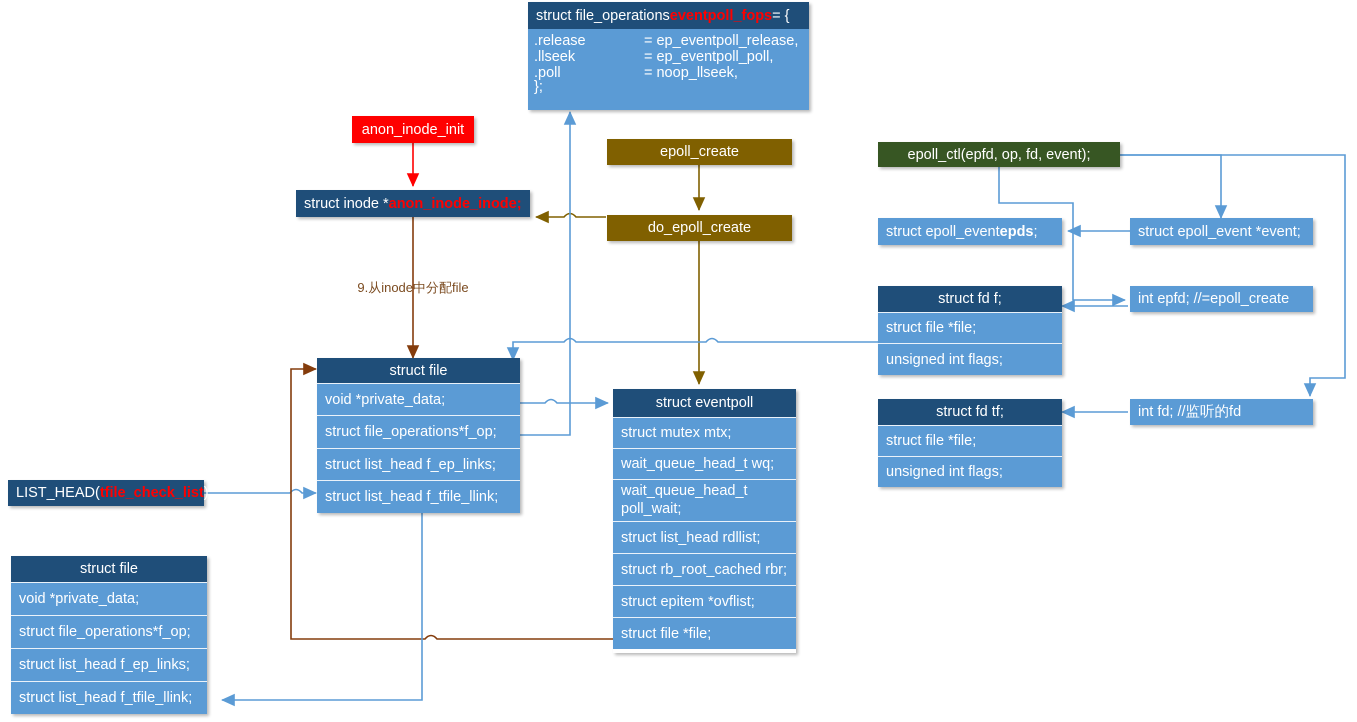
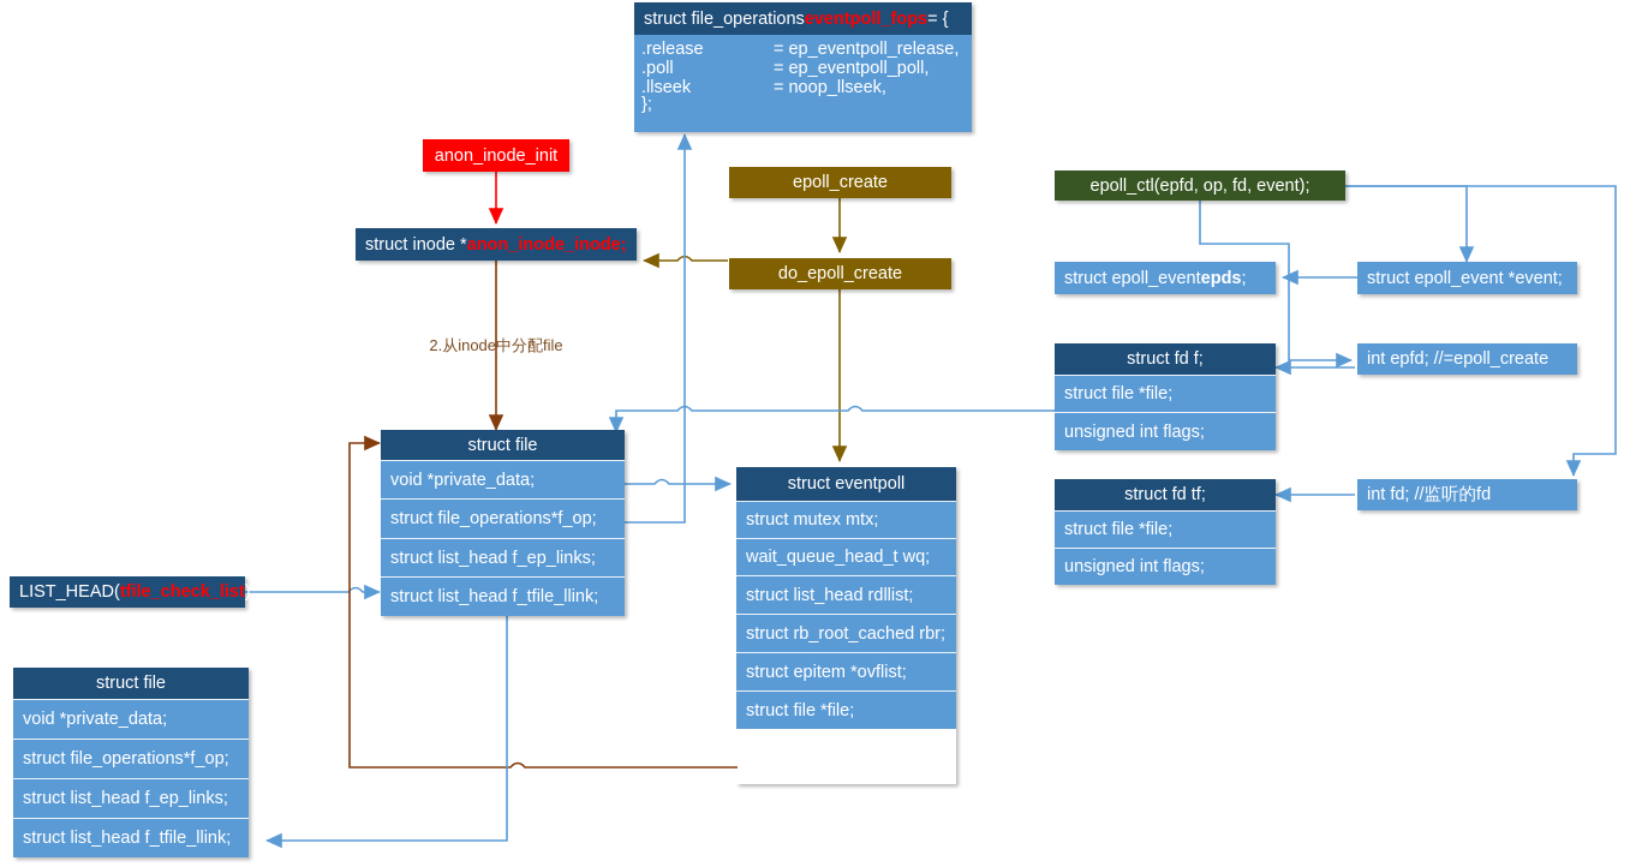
  struct file_operations
  eventpoll_fops
  = {
  .release
  = ep_eventpoll_release,
- .llseek
+ .poll
  = ep_eventpoll_poll,
- .poll
+ .llseek
  = noop_llseek,
  };
  anon_inode_init
  struct inode *
  anon_inode_inode;
  epoll_create
  do_epoll_create
  epoll_ctl(epfd, op, fd, event);
- 9.从inode中分配file
+ 2.从inode中分配file
  struct file
  void *private_data;
  struct file_operations*f_op;
  struct list_head f_ep_links;
  struct list_head f_tfile_llink;
  struct eventpoll
  struct mutex mtx;
  wait_queue_head_t wq;
- wait_queue_head_t poll_wait;
  struct list_head rdllist;
  struct rb_root_cached rbr;
  struct epitem *ovflist;
  struct file *file;
  LIST_HEAD(
  tfile_check_list
  );
  struct file
  void *private_data;
  struct file_operations*f_op;
  struct list_head f_ep_links;
  struct list_head f_tfile_llink;
  struct epoll_event
  epds
  ;
  struct epoll_event *event;
  struct fd f;
  struct file *file;
  unsigned int flags;
  int epfd; //=epoll_create
  struct fd tf;
  struct file *file;
  unsigned int flags;
  int fd; //监听的fd
